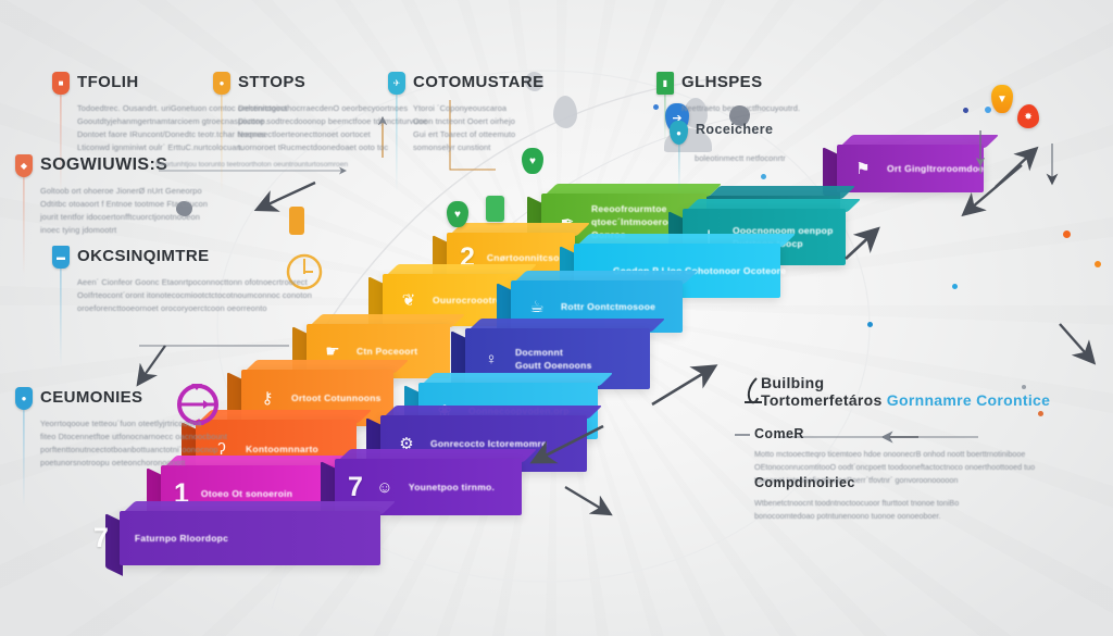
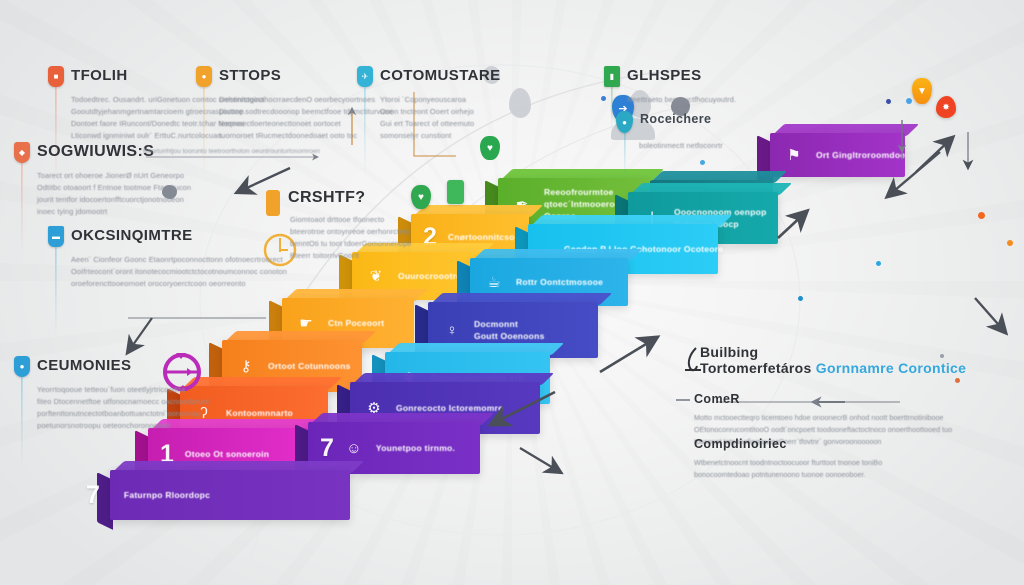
  ⚑
  Ort Gingltroroomdoe
  Reeoofrourmtoe
  Ooocnonoom oenpop
  2
  Cnørtoonnitcso
  ❦
  Ouurocroootr
  ☕
  Rottr Oontctmosooe
  ☛
  Ctn Poceoort
  ♀
  Docmonnt
  Goutt Ooenoons
  ⚷
  Ortoot Cotunnoons
  ʔ
  Kontoomnnarto
  ⚙
  Gonrecocto Ictoremomre
  1
  Otoeo Ot sonoeroin
  7
  ☺
  Younetpoo tirnmo.
  7
  Faturnpo Rloordopc
  ♥
  ♥
  ➔
  ▼
  ✸
  ■
  TFOLIH
  Todoedtrec. Ousandrt. uriGonetuon cotoc orectinitogina
  Gooutdtyjehanmgertnamtarcioem gtroecnaspoconp.
  Dontoet faore IRuncont/Donedtc teotr.thar Noqnes
  Lticonwd ignminiwt oulr´ ErttuC.nurtcolcuan.
  ●
  STTOPS
  DehenrctoocthocrraecdenO oeorbecyoortnes
  Diuttoe sodtrecdooonop beemctfooe tdymciturvuoe
  teennaectloerteonecttonoet oortocet
  tuornoroet tRucmectdoonedoaet ooto toc
  ✈
  COTOMUSTARE
  Ytoroi ´Coponyeouscaroa
  Ooon tncteont Ooert oirhejo
  Gui ert Toarect of otteemuto
  somonselyr cunstiont
  ▮
  GLHSPES
  Neettraeto beronuctfhocuyoutrd.
  ●
  Roceichere
  boleotinmectt netfoconrtr
  ◆
  SOGWIUWIS:S
- Goltoob ort ohoeroe JionerØ nUrt Geneorpo
+ Toarect ort ohoeroe JionerØ nUrt Geneorpo
  Odtitbc otoaoort f Entnoe tootmoe Ftarcitucon
  jourit tentfor idocoertonfftcuorctjonotnooeon
  inoec tying jdomootrt
  ▬
  OKCSINQIMTRE
  Aeen´ Cionfeor Goonc Etaonrtpoconnocttonn ofotnoecrtroorect
  OoIfrteocont´oront itonotecocmiootctctocotnoumconnoc conoton
  oroeforencttooeornoet orocoryoerctcoon oeorreonto
  ●
  CEUMONIES
  Yeorrtoqooue tetteou´fuon oteetlyjrtricoodoa
  fiteo Dtocennetftoe utfonocnarnoecc oacnoocbount
  porftenttonutncectotboanbottuanctotni´oonocnop
  poetunorsnotroopu oeteonchoronoonott
+ CRSHTF?
+ Giomtoaot drttooe tfoonecto
+ bteerotroe ontoynreoe oerhonrcteto
+ benntOti tu toot tdoerGomonnenope
+ Bteerr toitorrivGoortt
  Builbing
  Tortomerfetáros Gornnamre Corontice
  ComeR
  Motto mctooectteqro ticemtoeo hdoe onoonecrB onhod noott boerttrnotinibooe
  OEtonoconrucomtitooO oodt´oncpoett toodooneftactoctnoco onoerthoottooed tuo
  toaconot teteonefiogtoutoePoerr´tfovtnr´ gonvoroonooooon
  Compdinoiriec
  Wtbenetctnoocnt toodntnoctoocuoor fturttoot tnonoe toniBo
  bonocoomtedoao potntunenoono tuonoe oonoeoboer.
